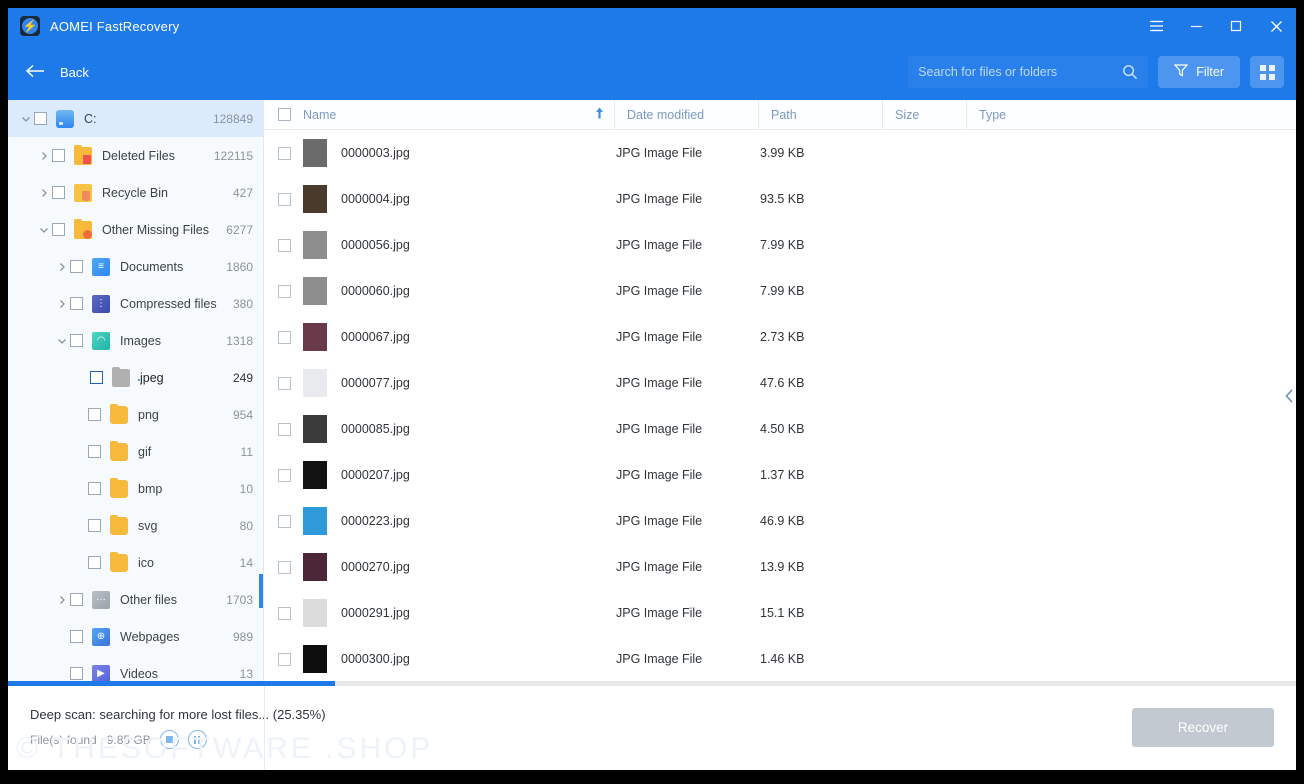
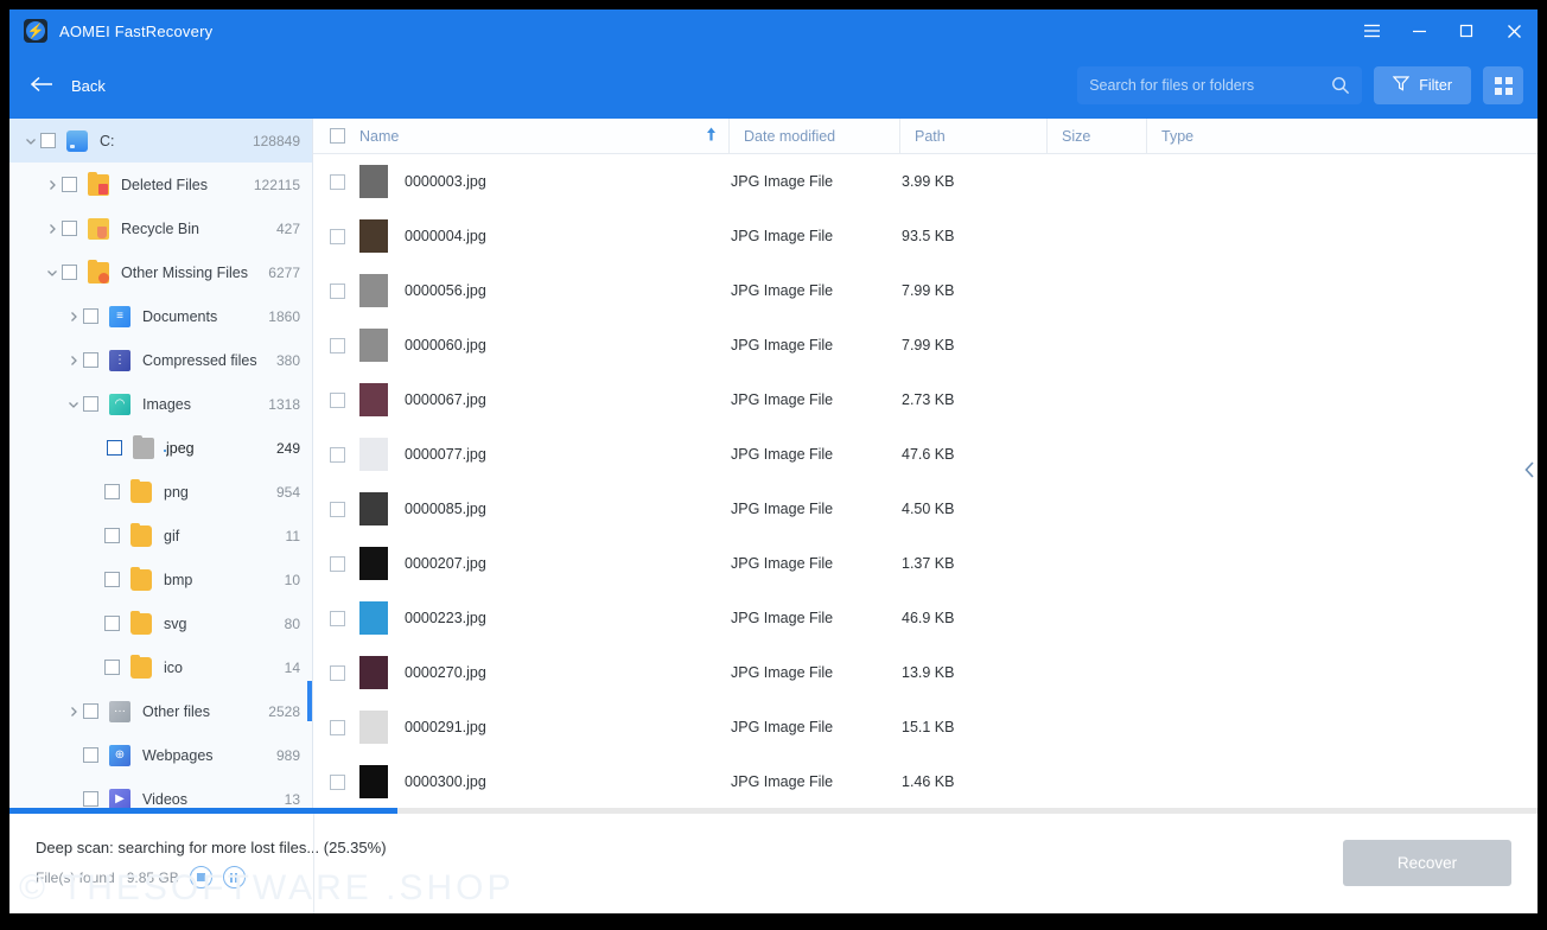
  ⚡
  AOMEI FastRecovery
  Back
  Search for files or folders
  Filter
  C:
  128849
  Deleted Files
  122115
  Recycle Bin
  427
  Other Missing Files
  6277
  ≡
  Documents
  1860
  ⋮
  Compressed files
  380
  ◠
  Images
  1318
  jpeg
  249
  png
  954
  gif
  11
  bmp
  10
  svg
  80
  ico
  14
  ···
  Other files
- 1703
+ 2528
  ⊕
  Webpages
  989
  ▶
  Videos
  13
  Name
  Date modified
  Path
  Size
  Type
  0000003.jpg
  JPG Image File
  3.99 KB
  0000004.jpg
  JPG Image File
  93.5 KB
  0000056.jpg
  JPG Image File
  7.99 KB
  0000060.jpg
  JPG Image File
  7.99 KB
  0000067.jpg
  JPG Image File
  2.73 KB
  0000077.jpg
  JPG Image File
  47.6 KB
  0000085.jpg
  JPG Image File
  4.50 KB
  0000207.jpg
  JPG Image File
  1.37 KB
  0000223.jpg
  JPG Image File
  46.9 KB
  0000270.jpg
  JPG Image File
  13.9 KB
  0000291.jpg
  JPG Image File
  15.1 KB
  0000300.jpg
  JPG Image File
  1.46 KB
  Deep scan: searching for more lost files.. (25.35%)
  File(s) found : 9.85 GB
  Recover
  © THESOFTWARE .SHOP
